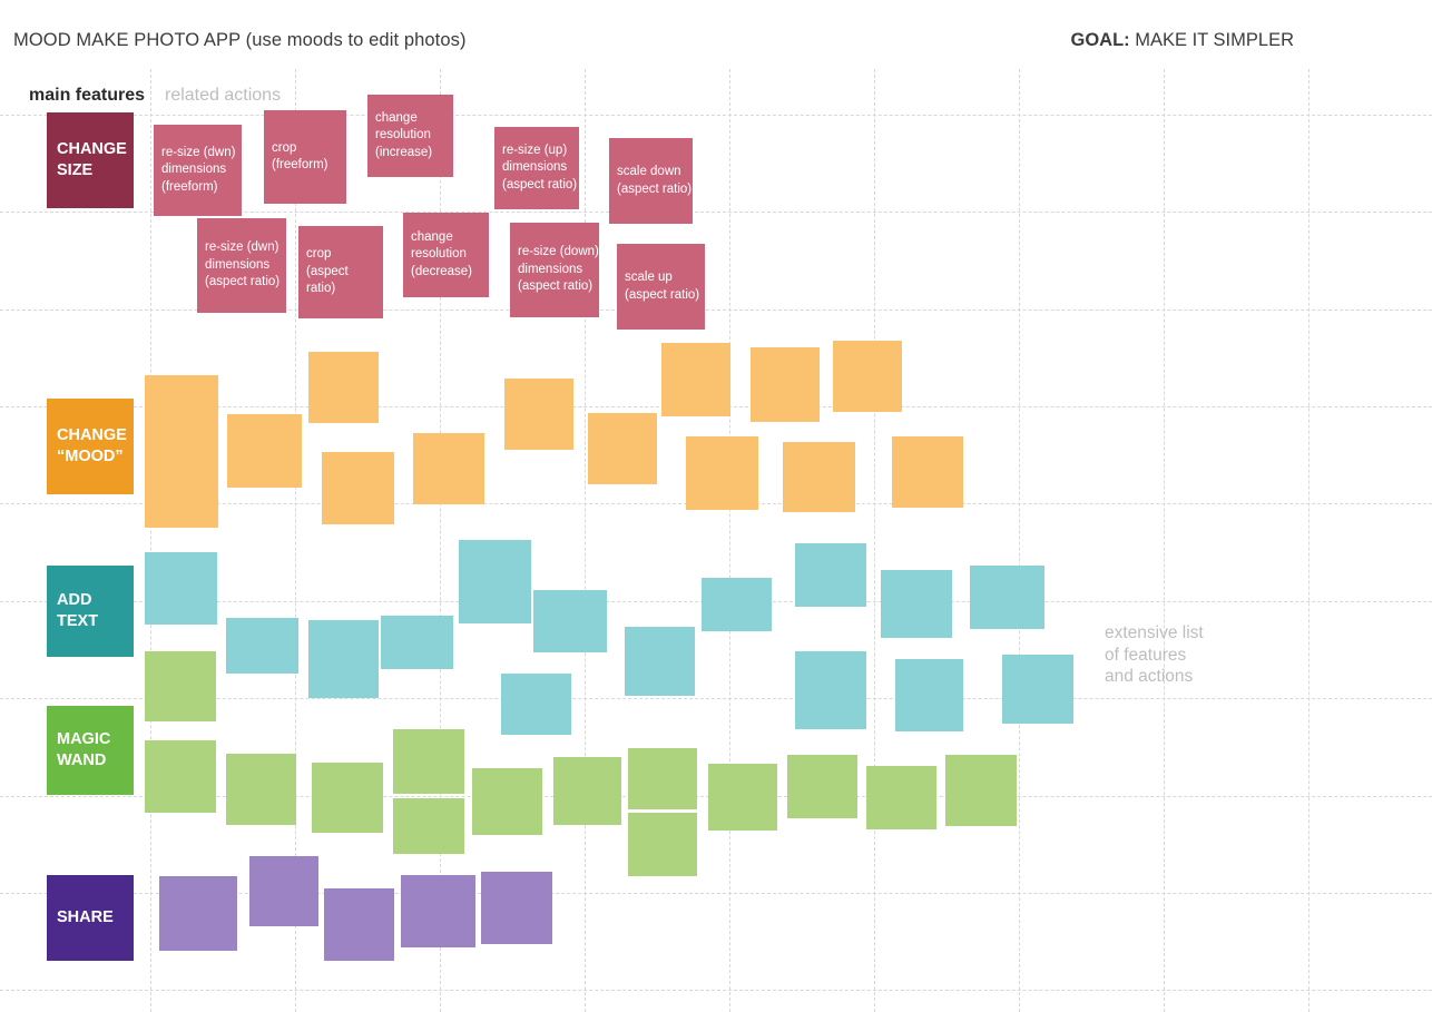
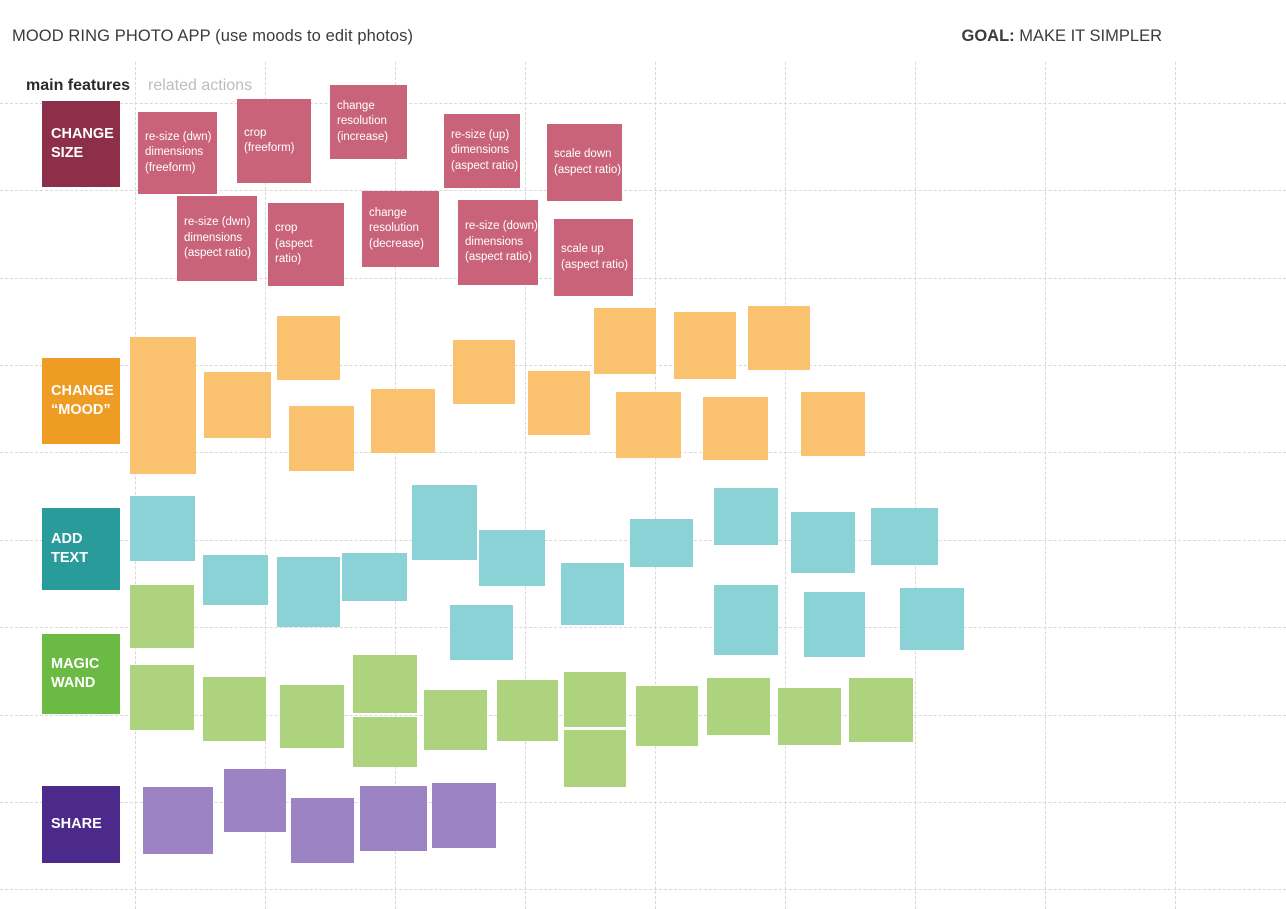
- MOOD MAKE PHOTO APP (use moods to edit photos)
+ MOOD RING PHOTO APP (use moods to edit photos)
  GOAL: MAKE IT SIMPLER
  main features
  related actions
- extensive list
- of features
- and actions
  CHANGE
  SIZE
  re-size (dwn)
  dimensions
  (freeform)
  crop
  (freeform)
  change
  resolution
  (increase)
  re-size (up)
  dimensions
  (aspect ratio)
  scale down
  (aspect ratio)
  re-size (dwn)
  dimensions
  (aspect ratio)
  crop
  (aspect
  ratio)
  change
  resolution
  (decrease)
  re-size (down)
  dimensions
  (aspect ratio)
  scale up
  (aspect ratio)
  CHANGE
  “MOOD”
  ADD
  TEXT
  MAGIC
  WAND
  SHARE
